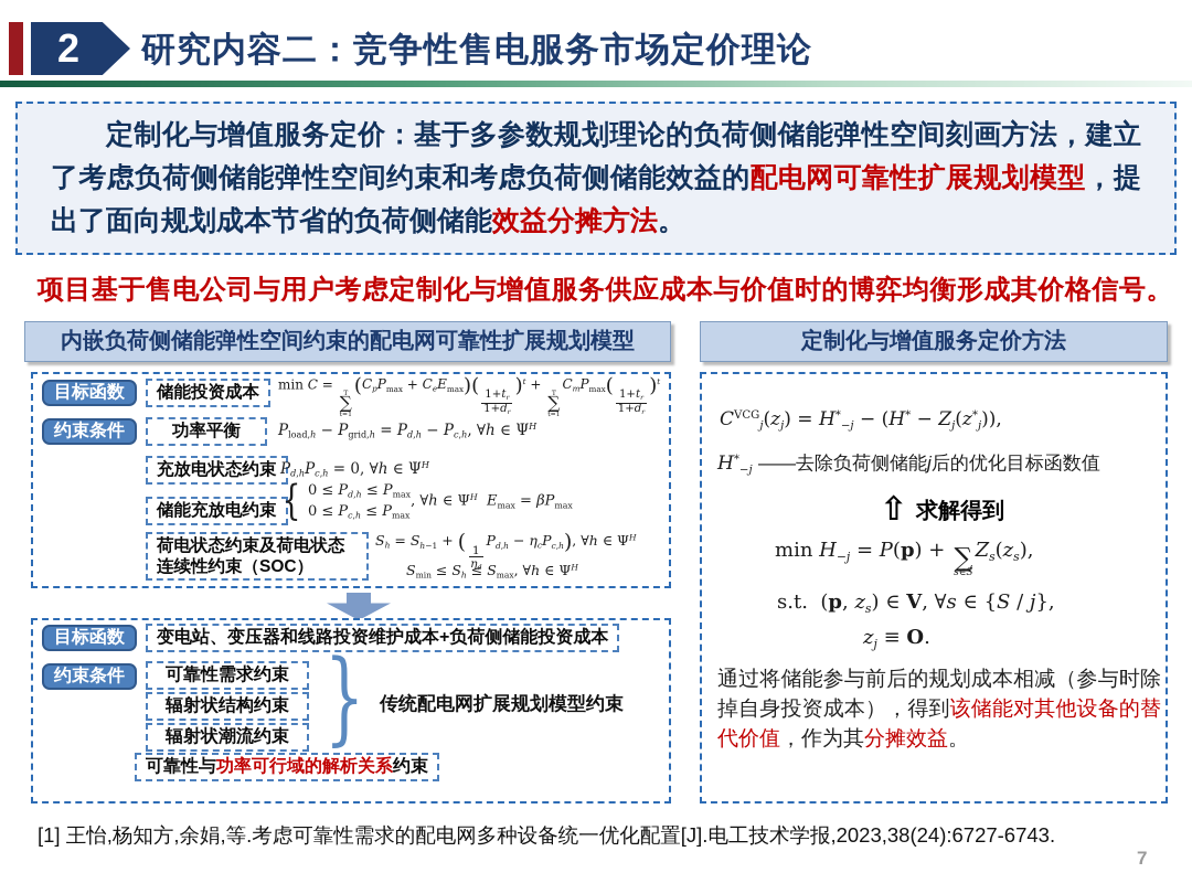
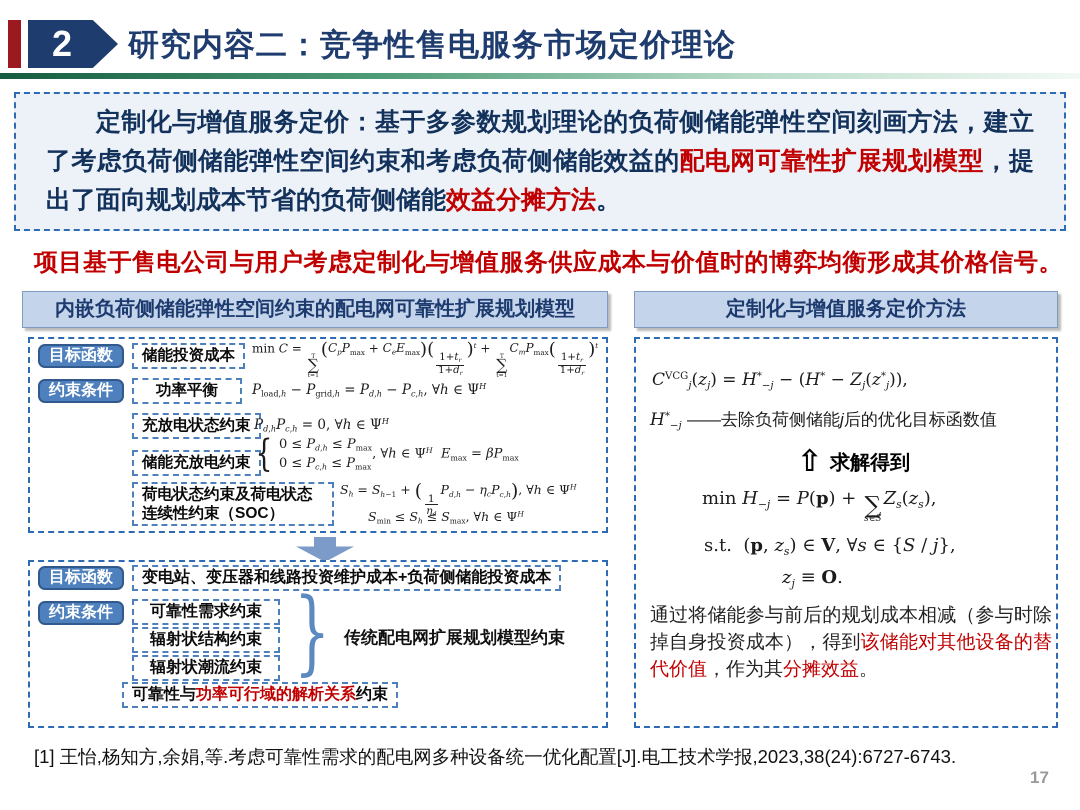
  2
  研究内容二：竞争性售电服务市场定价理论
  定制化与增值服务定价：基于多参数规划理论的负荷侧储能弹性空间刻画方法，建立了考虑负荷侧储能弹性空间约束和考虑负荷侧储能效益的配电网可靠性扩展规划模型，提出了面向规划成本节省的负荷侧储能效益分摊方法。
  项目基于售电公司与用户考虑定制化与增值服务供应成本与价值时的博弈均衡形成其价格信号。
  内嵌负荷侧储能弹性空间约束的配电网可靠性扩展规划模型
  定制化与增值服务定价方法
  目标函数
  储能投资成本
  min C =
  ∑
  (CpPmax + CeEmax)(
  1+t
  1+d
  )t +
  ∑
  CmPmax(
  1+t
  1+d
  )t
  约束条件
  功率平衡
  Pload,h − Pgrid,h = Pd,h − Pc,h, ∀h ∈ ΨH
  充放电状态约束
  Pd,hPc,h = 0, ∀h ∈ ΨH
  储能充放电约束
  {
  0 ≤ Pd,h ≤ Pmax
  0 ≤ Pc,h ≤ Pmax
  , ∀h ∈ ΨH Emax = βPmax
  荷电状态约束及荷电状态连续性约束（SOC）
  Sh = Sh−1 + (
  1
  ηd
  Pd,h − ηcPc,h), ∀h ∈ ΨH
  Smin ≤ Sh ≤ Smax, ∀h ∈ ΨH
  目标函数
  变电站、变压器和线路投资维护成本+负荷侧储能投资成本
  约束条件
  可靠性需求约束
  辐射状结构约束
  辐射状潮流约束
  }
  传统配电网扩展规划模型约束
  可靠性与功率可行域的解析关系约束
  CVCGj(zj) = H*−j − (H* − Zj(z*j)),
  H*−j ——去除负荷侧储能j后的优化目标函数值
  ⇧
  求解得到
  min H−j = P(p) +
  ∑
  s∈S
  Zs(zs),
  s.t. (p, zs) ∈ V, ∀s ∈ {S / j},
  zj ≡ O.
  通过将储能参与前后的规划成本相减（参与时除掉自身投资成本），得到该储能对其他设备的替代价值，作为其分摊效益。
  [1] 王怡,杨知方,余娟,等.考虑可靠性需求的配电网多种设备统一优化配置[J].电工技术学报,2023,38(24):6727-6743.
- 7
+ 17
